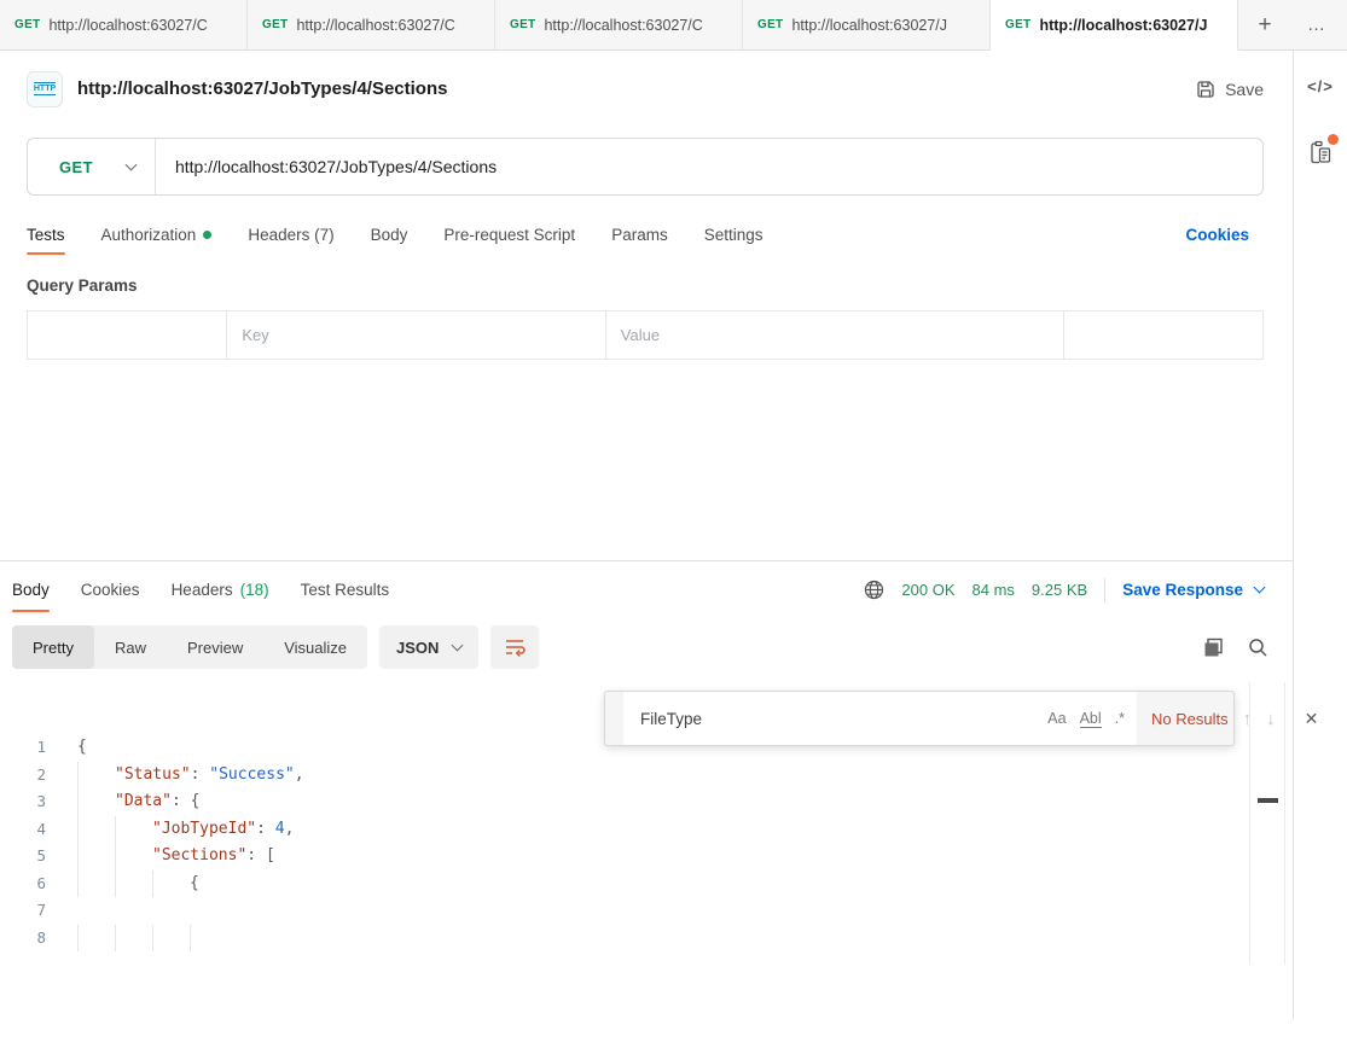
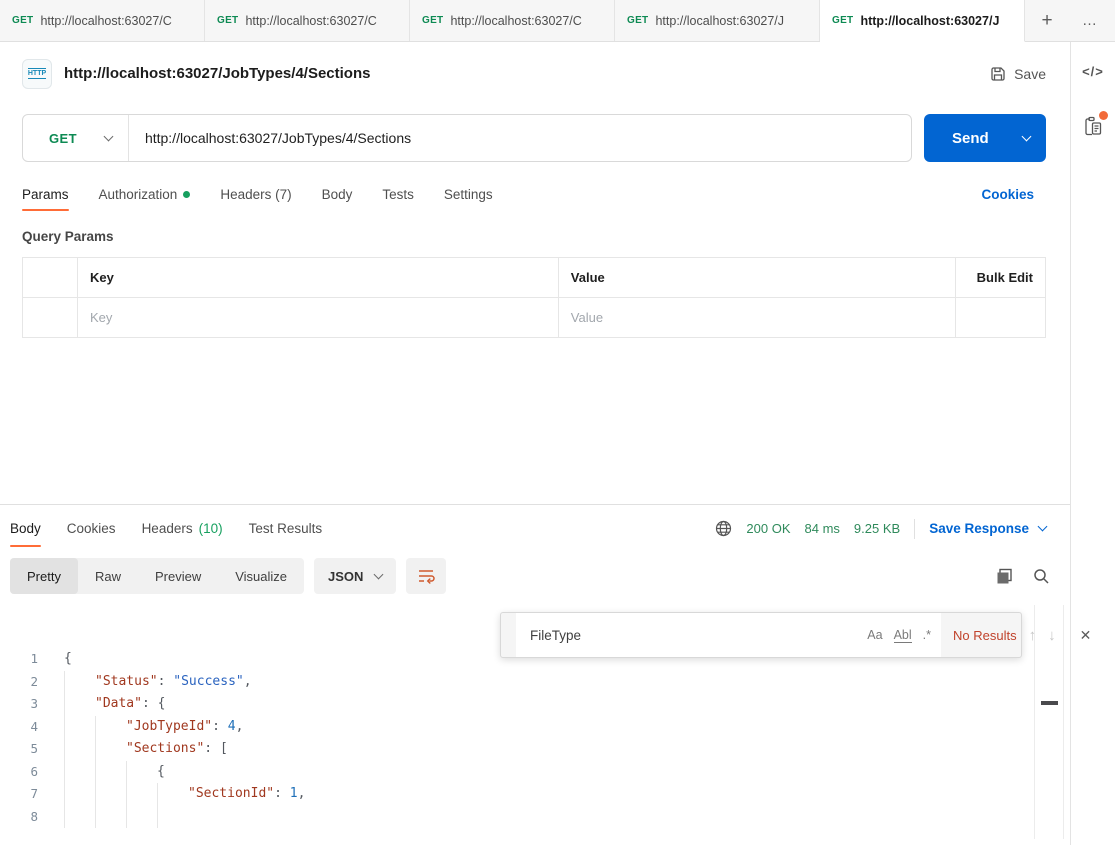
  GET
  http://localhost:63027/C
  GET
  http://localhost:63027/C
  GET
  http://localhost:63027/C
  GET
  http://localhost:63027/J
  GET
  http://localhost:63027/J
  +
  …
  http://localhost:63027/JobTypes/4/Sections
  Save
  GET
  http://localhost:63027/JobTypes/4/Sections
+ Send
- Tests
+ Params
  Authorization
  Headers (7)
  Body
- Pre-request Script
- Params
+ Tests
  Settings
  Cookies
  Query Params
+ 	Key	Value	Bulk Edit
  	Key	Value
  Body
  Cookies
  Headers
- (18)
+ (10)
  Test Results
  200 OK
  84 ms
  9.25 KB
  Save Response
  Pretty
  Raw
  Preview
  Visualize
  JSON
  FileType
  Aa
  Abl
  .*
  No Results
  ↑
  ↓
  ✕
  1
  {
  2
  "Status": "Success",
  3
  "Data": {
  4
  "JobTypeId": 4,
  5
  "Sections": [
  6
  {
  7
+ "SectionId": 1,
  8
  </>
